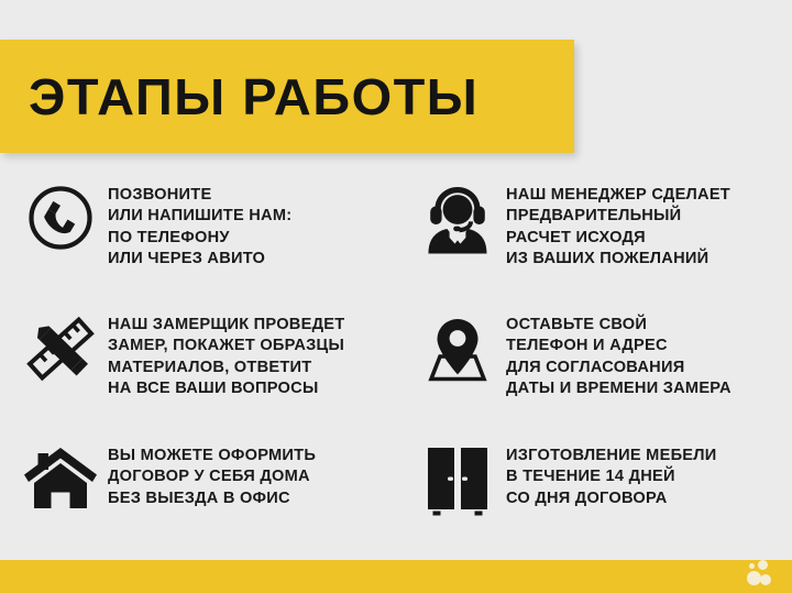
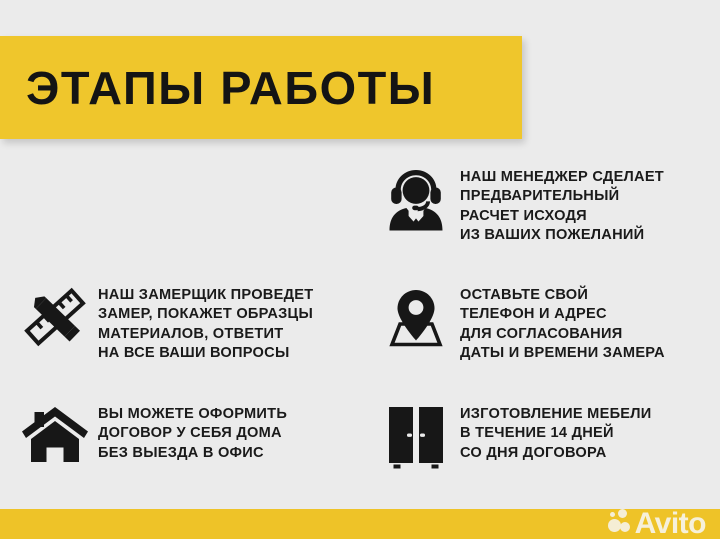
  ЭТАПЫ РАБОТЫ
- ПОЗВОНИТЕ
- ИЛИ НАПИШИТЕ НАМ:
- ПО ТЕЛЕФОНУ
- ИЛИ ЧЕРЕЗ АВИТО
  НАШ МЕНЕДЖЕР СДЕЛАЕТ
  ПРЕДВАРИТЕЛЬНЫЙ
  РАСЧЕТ ИСХОДЯ
  ИЗ ВАШИХ ПОЖЕЛАНИЙ
  НАШ ЗАМЕРЩИК ПРОВЕДЕТ
  ЗАМЕР, ПОКАЖЕТ ОБРАЗЦЫ
  МАТЕРИАЛОВ, ОТВЕТИТ
  НА ВСЕ ВАШИ ВОПРОСЫ
  ОСТАВЬТЕ СВОЙ
  ТЕЛЕФОН И АДРЕС
  ДЛЯ СОГЛАСОВАНИЯ
  ДАТЫ И ВРЕМЕНИ ЗАМЕРА
  ВЫ МОЖЕТЕ ОФОРМИТЬ
  ДОГОВОР У СЕБЯ ДОМА
  БЕЗ ВЫЕЗДА В ОФИС
  ИЗГОТОВЛЕНИЕ МЕБЕЛИ
  В ТЕЧЕНИЕ 14 ДНЕЙ
  СО ДНЯ ДОГОВОРА
+ Avito
